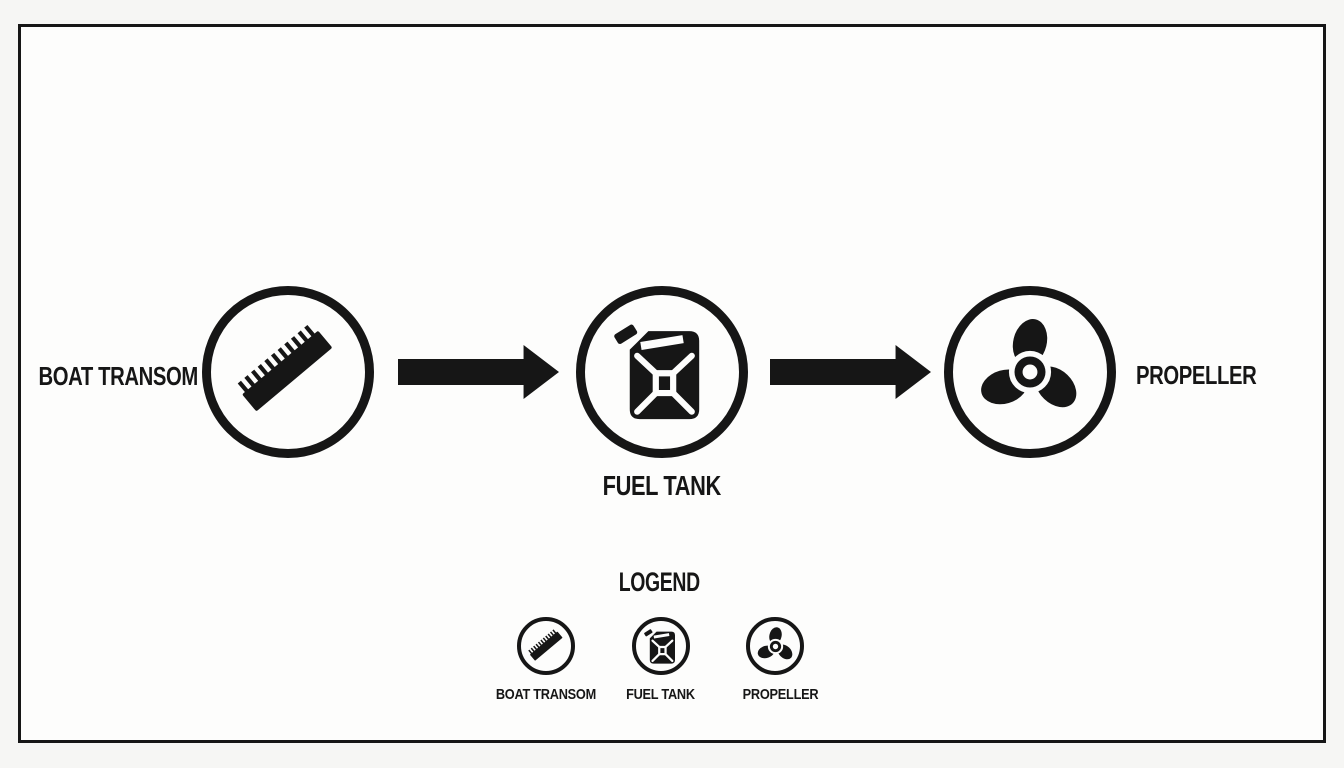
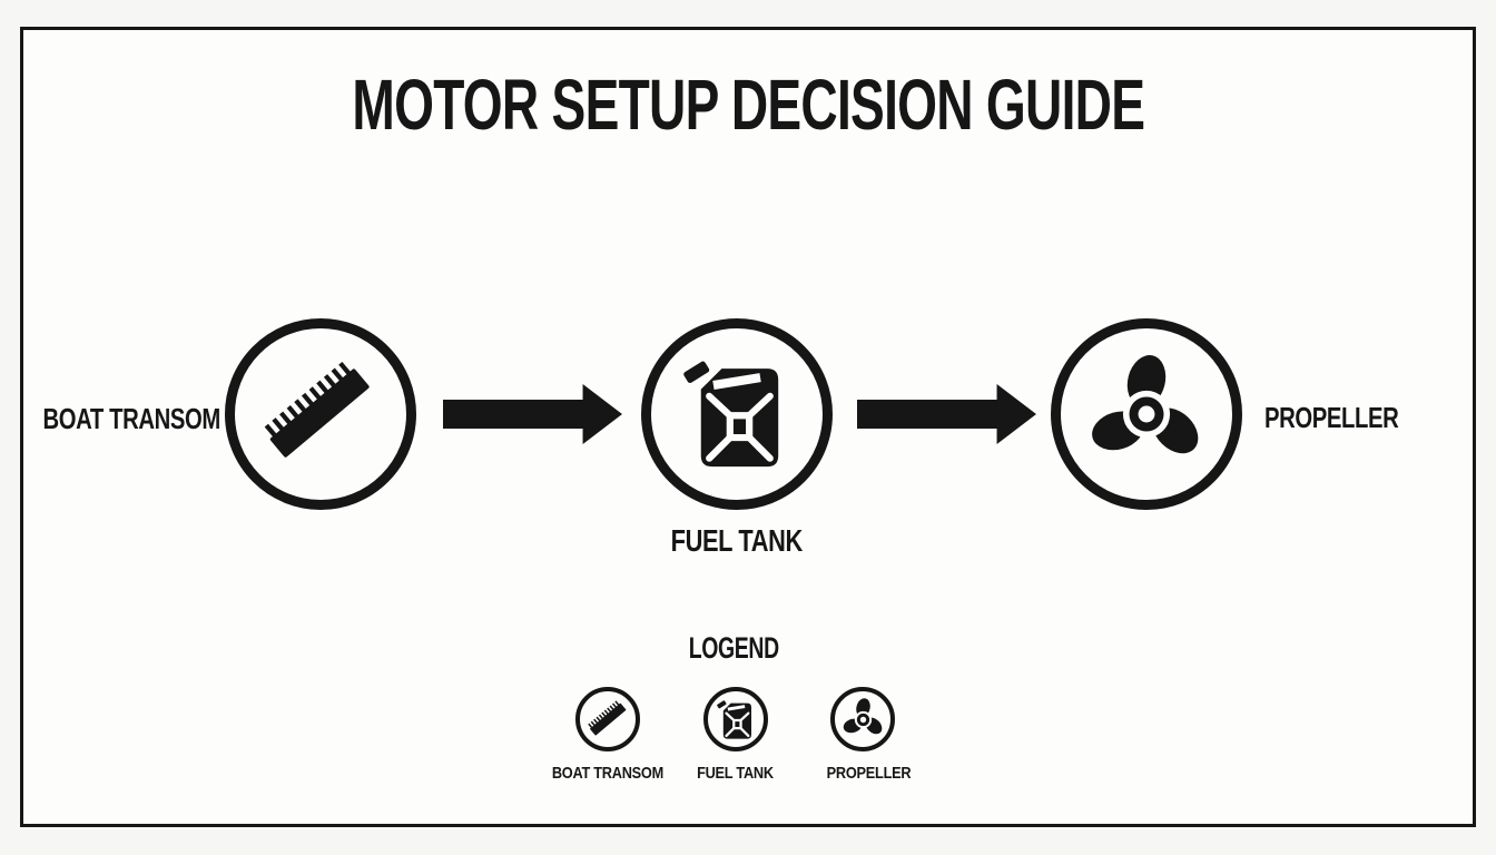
+ MOTOR SETUP DECISION GUIDE
  BOAT TRANSOM
  FUEL TANK
  PROPELLER
  LOGEND
  BOAT TRANSOM
  FUEL TANK
  PROPELLER
